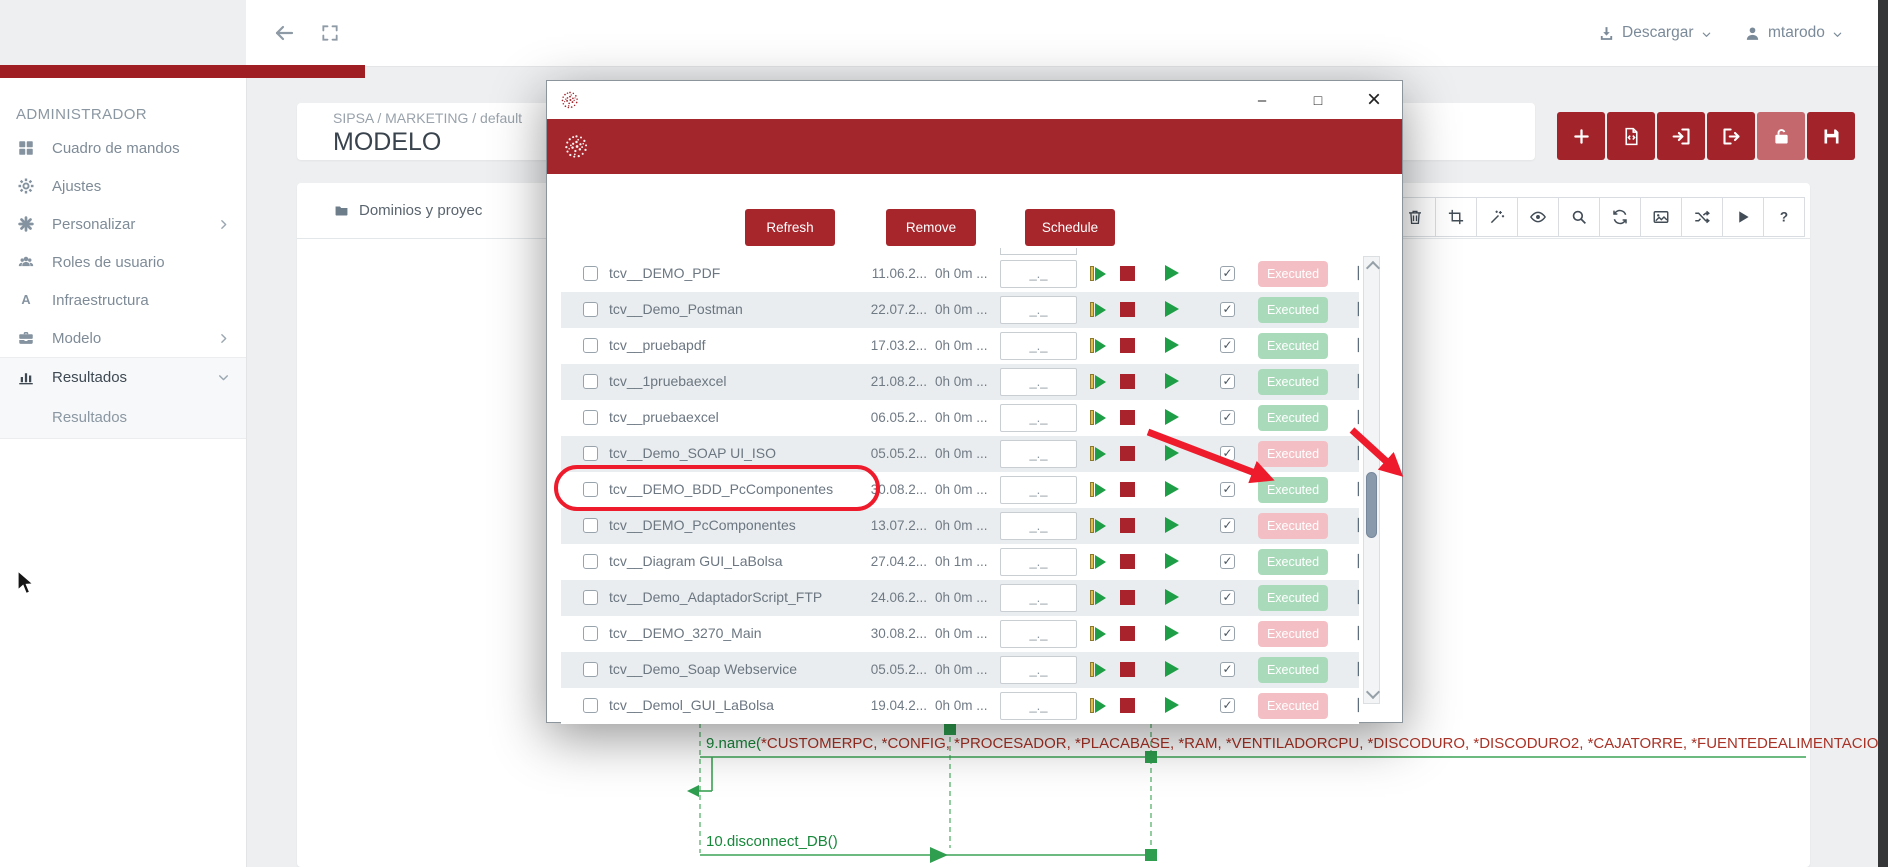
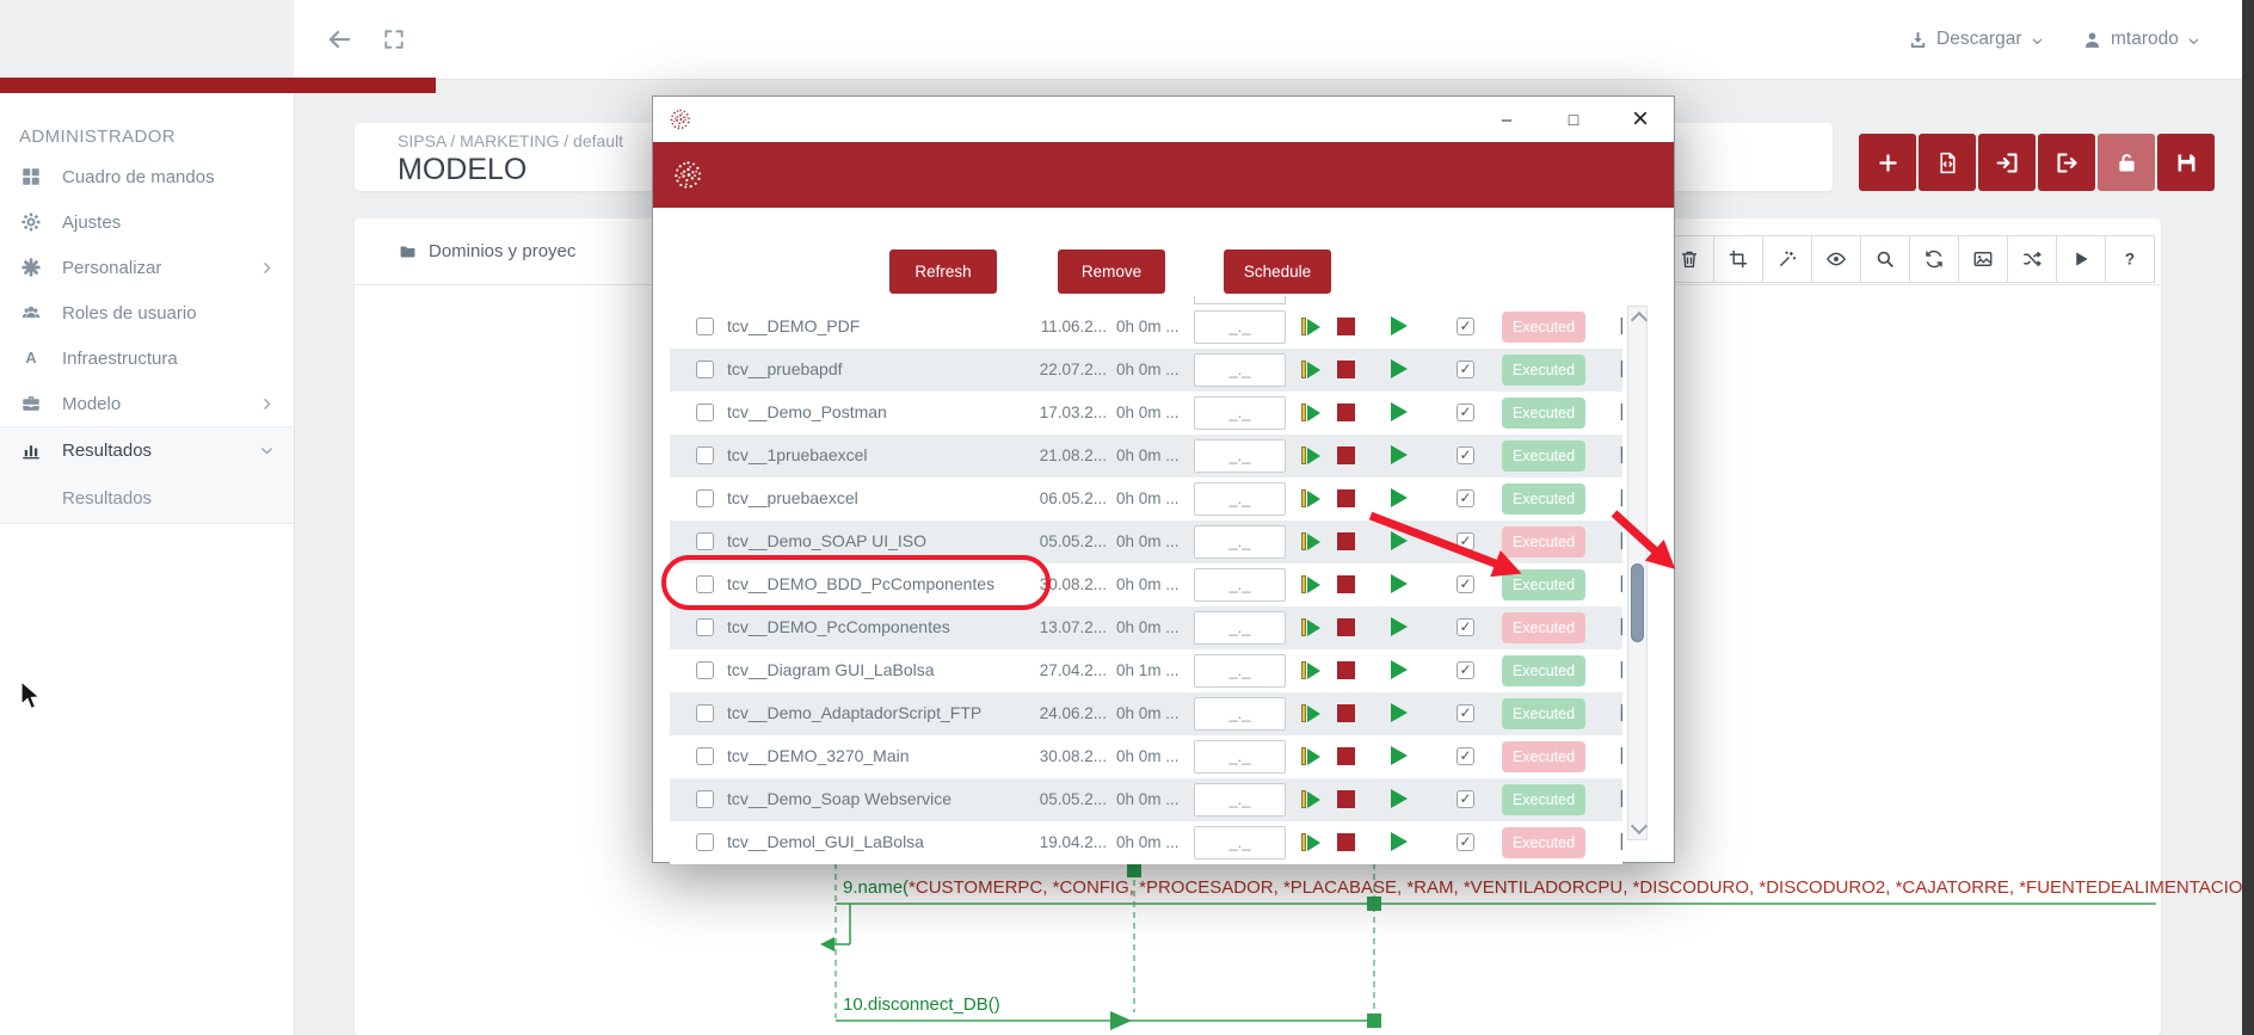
  Descargar
  mtarodo
  ADMINISTRADOR
  Cuadro de mandos
  Ajustes
  Personalizar
  Roles de usuario
  A
  Infraestructura
  Modelo
  Resultados
  Resultados
  SIPSA / MARKETING / default
  MODELO
  Dominios y proyec
  ?
  9.name(*CUSTOMERPC, *CONFIG, *PROCESADOR, *PLACABASE, *RAM, *VENTILADORCPU, *DISCODURO, *DISCODURO2, *CAJATORRE, *FUENTEDEALIMENTACIO
  10.disconnect_DB()
  –
  □
  ×
  Refresh
  Remove
  Schedule
  tcv__DEMO_PDF
  11.06.2...
  0h 0m ...
  _._
  ✓
  Executed
- tcv__Demo_Postman
+ tcv__pruebapdf
  22.07.2...
  0h 0m ...
  _._
  ✓
  Executed
- tcv__pruebapdf
+ tcv__Demo_Postman
  17.03.2...
  0h 0m ...
  _._
  ✓
  Executed
  tcv__1pruebaexcel
  21.08.2...
  0h 0m ...
  _._
  ✓
  Executed
  tcv__pruebaexcel
  06.05.2...
  0h 0m ...
  _._
  ✓
  Executed
  tcv__Demo_SOAP UI_ISO
  05.05.2...
  0h 0m ...
  _._
  ✓
  Executed
  tcv__DEMO_BDD_PcComponentes
  30.08.2...
  0h 0m ...
  _._
  ✓
  Executed
  tcv__DEMO_PcComponentes
  13.07.2...
  0h 0m ...
  _._
  ✓
  Executed
  tcv__Diagram GUI_LaBolsa
  27.04.2...
  0h 1m ...
  _._
  ✓
  Executed
  tcv__Demo_AdaptadorScript_FTP
  24.06.2...
  0h 0m ...
  _._
  ✓
  Executed
  tcv__DEMO_3270_Main
  30.08.2...
  0h 0m ...
  _._
  ✓
  Executed
  tcv__Demo_Soap Webservice
  05.05.2...
  0h 0m ...
  _._
  ✓
  Executed
  tcv__Demol_GUI_LaBolsa
  19.04.2...
  0h 0m ...
  _._
  ✓
  Executed
